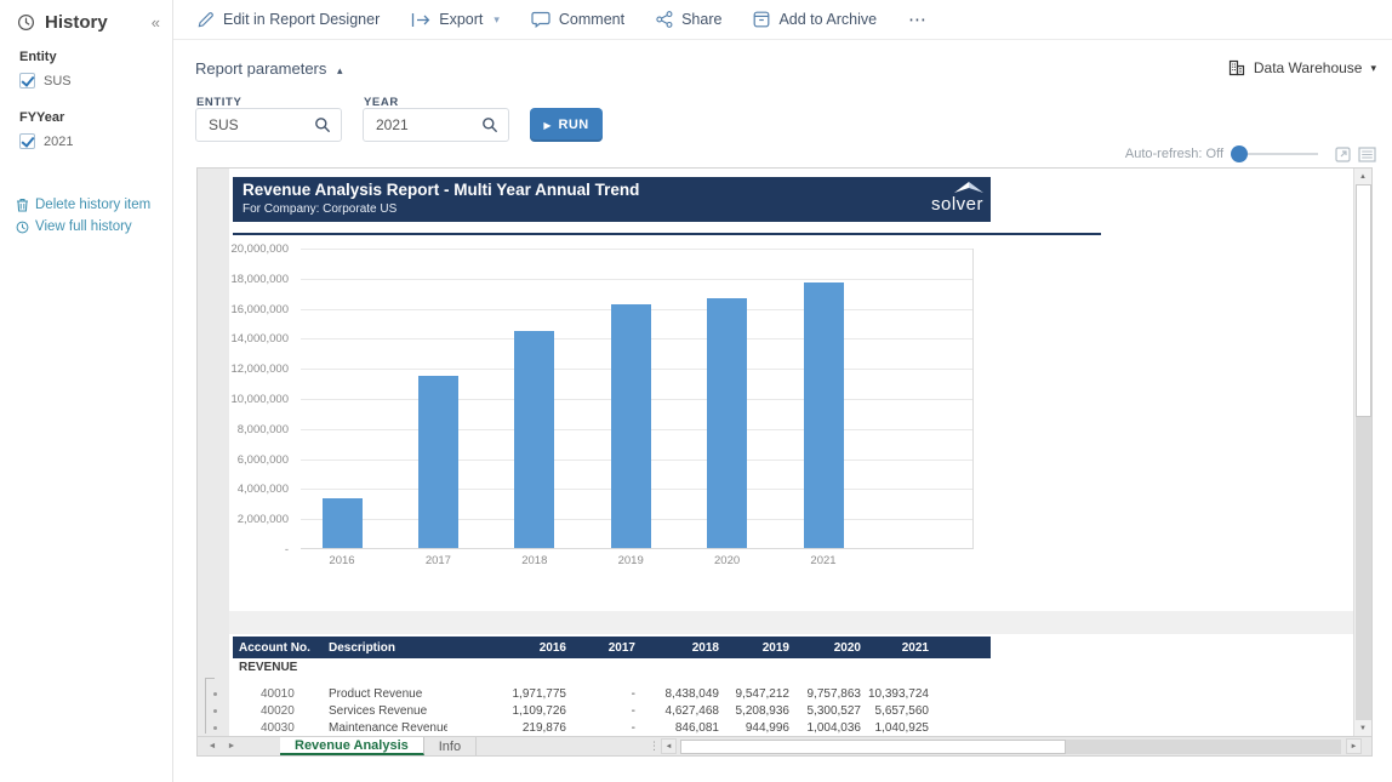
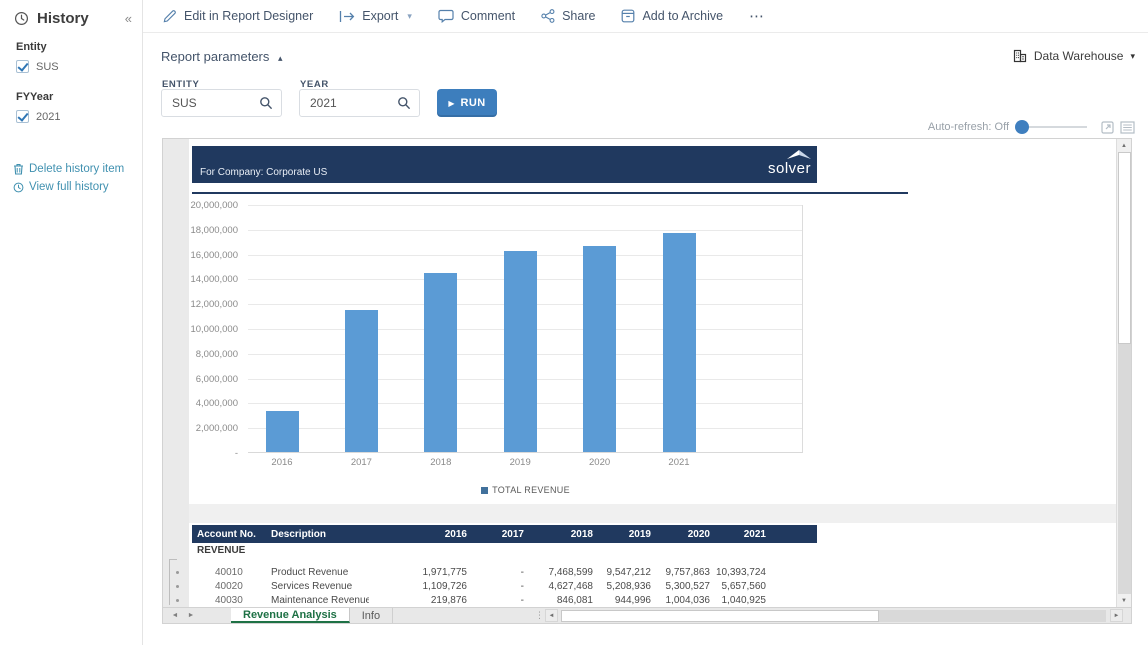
  History
  «
  Entity
  SUS
  FYYear
  2021
  Delete history item
  View full history
  Edit in Report Designer
  Export
  ▾
  Comment
  Share
  Add to Archive
  ⋯
  Report parameters ▴
  Data Warehouse
  ▾
  ENTITY
  YEAR
  SUS
  2021
  ▶
  RUN
  Auto-refresh: Off
- Revenue Analysis Report - Multi Year Annual Trend
  For Company: Corporate US
  solver
  20,000,000
  18,000,000
  16,000,000
  14,000,000
  12,000,000
  10,000,000
  8,000,000
  6,000,000
  4,000,000
  2,000,000
  -
  2016
  2017
  2018
  2019
  2020
  2021
+ TOTAL REVENUE
  Account No.
  Description
  2016
  2017
  2018
  2019
  2020
  2021
  REVENUE
  40010
  Product Revenue
  1,971,775
  -
- 8,438,049
+ 7,468,599
  9,547,212
  9,757,863
  10,393,724
  40020
  Services Revenue
  1,109,726
  -
  4,627,468
  5,208,936
  5,300,527
  5,657,560
  40030
  Maintenance Revenue
  219,876
  -
  846,081
  944,996
  1,004,036
  1,040,925
  Revenue Analysis
  Info
  ⋮
